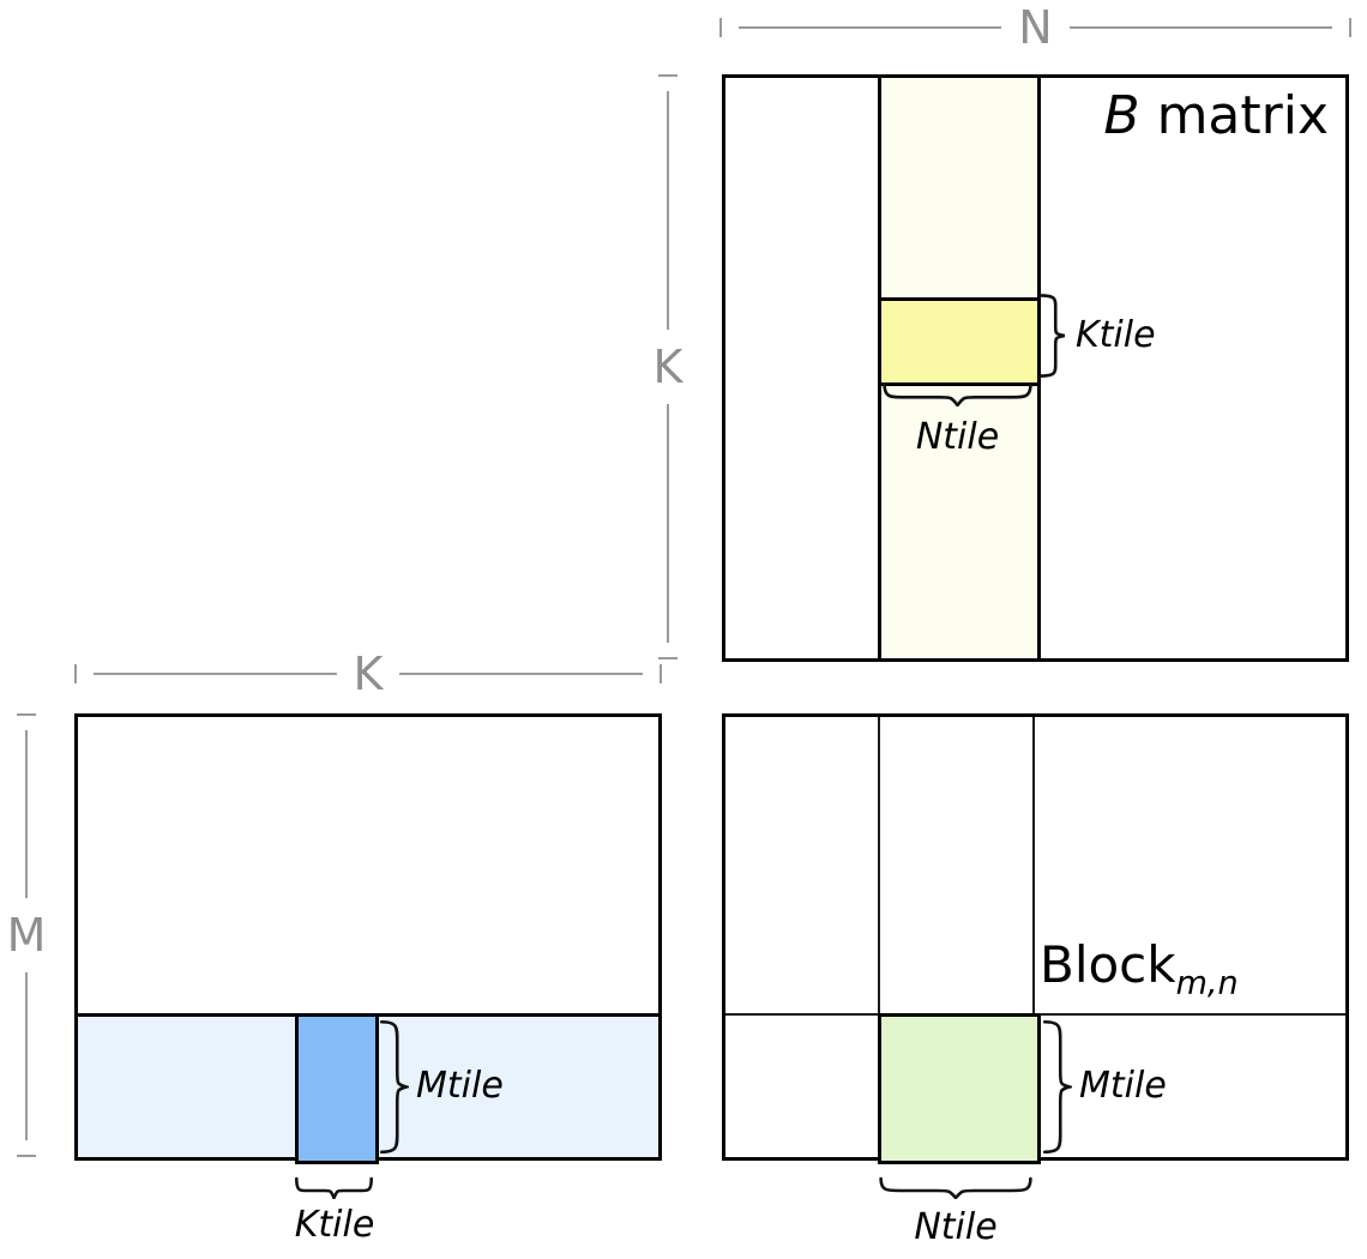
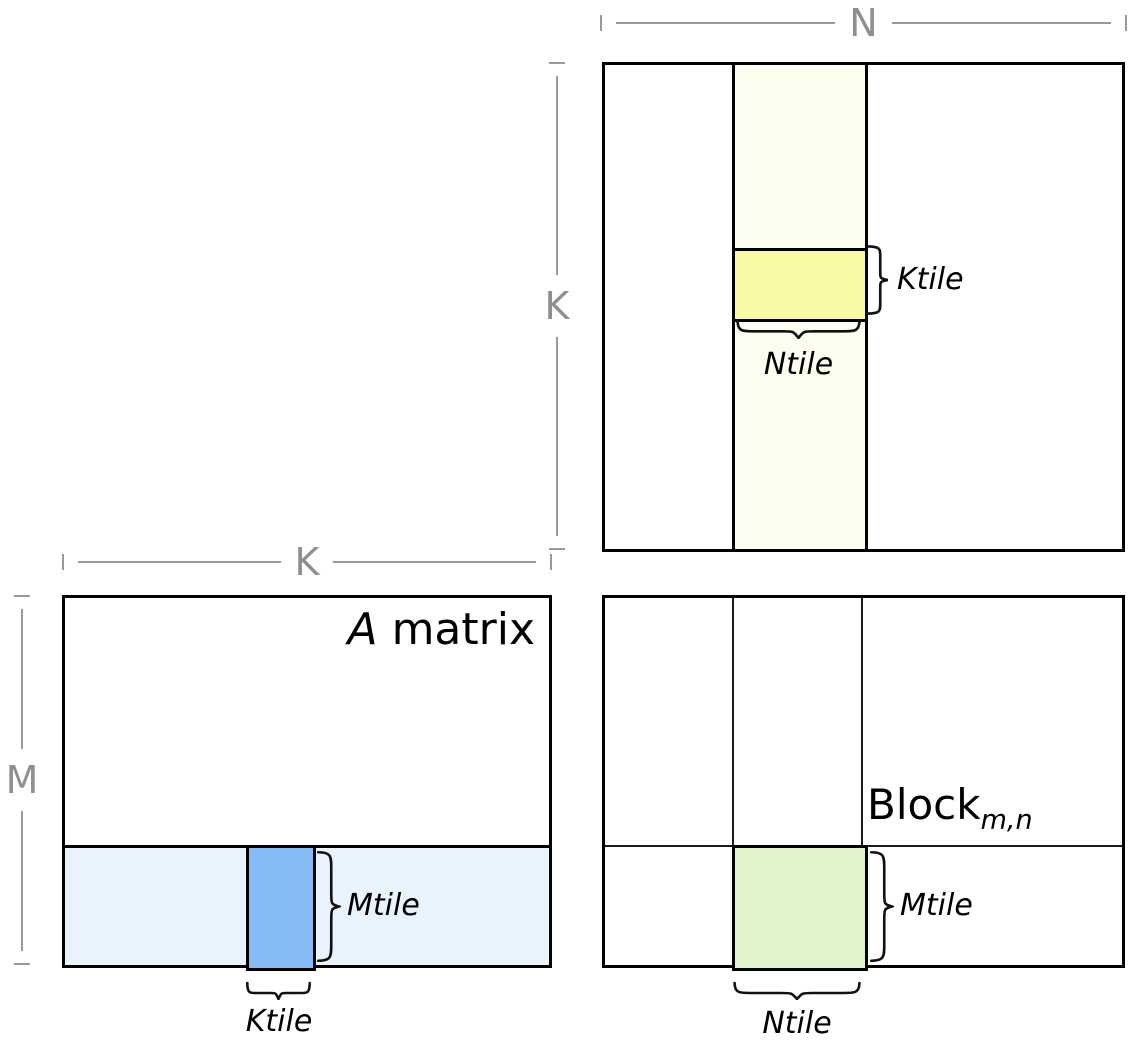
  N
  K
  K
  M
- B matrix
  Ktile
  Ntile
+ A matrix
  Mtile
  Ktile
  Blockm,n
  Mtile
  Ntile
